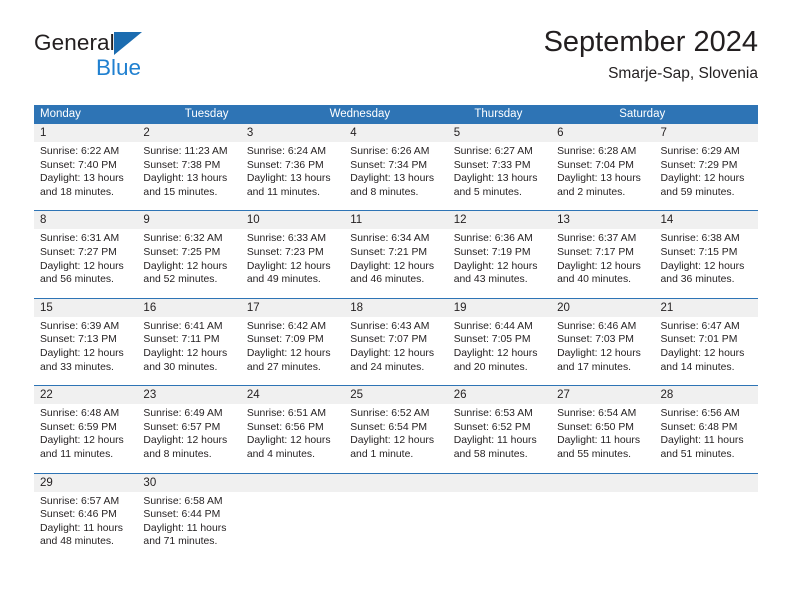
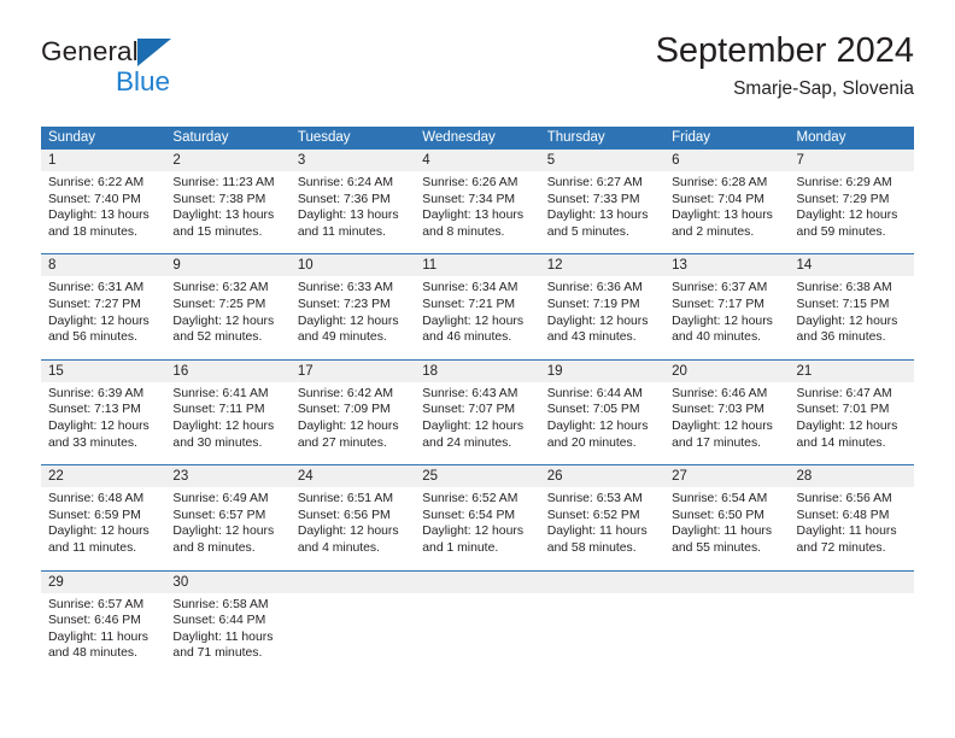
  General
  Blue
  September 2024
  Smarje-Sap, Slovenia
+ Sunday
- Monday
+ Saturday
  Tuesday
  Wednesday
  Thursday
+ Friday
- Saturday
+ Monday
  1
  Sunrise: 6:22 AM
  Sunset: 7:40 PM
  Daylight: 13 hours
  and 18 minutes.
  2
  Sunrise: 11:23 AM
  Sunset: 7:38 PM
  Daylight: 13 hours
  and 15 minutes.
  3
  Sunrise: 6:24 AM
  Sunset: 7:36 PM
  Daylight: 13 hours
  and 11 minutes.
  4
  Sunrise: 6:26 AM
  Sunset: 7:34 PM
  Daylight: 13 hours
  and 8 minutes.
  5
  Sunrise: 6:27 AM
  Sunset: 7:33 PM
  Daylight: 13 hours
  and 5 minutes.
  6
  Sunrise: 6:28 AM
  Sunset: 7:04 PM
  Daylight: 13 hours
  and 2 minutes.
  7
  Sunrise: 6:29 AM
  Sunset: 7:29 PM
  Daylight: 12 hours
  and 59 minutes.
  8
  Sunrise: 6:31 AM
  Sunset: 7:27 PM
  Daylight: 12 hours
  and 56 minutes.
  9
  Sunrise: 6:32 AM
  Sunset: 7:25 PM
  Daylight: 12 hours
  and 52 minutes.
  10
  Sunrise: 6:33 AM
  Sunset: 7:23 PM
  Daylight: 12 hours
  and 49 minutes.
  11
  Sunrise: 6:34 AM
  Sunset: 7:21 PM
  Daylight: 12 hours
  and 46 minutes.
  12
  Sunrise: 6:36 AM
  Sunset: 7:19 PM
  Daylight: 12 hours
  and 43 minutes.
  13
  Sunrise: 6:37 AM
  Sunset: 7:17 PM
  Daylight: 12 hours
  and 40 minutes.
  14
  Sunrise: 6:38 AM
  Sunset: 7:15 PM
  Daylight: 12 hours
  and 36 minutes.
  15
  Sunrise: 6:39 AM
  Sunset: 7:13 PM
  Daylight: 12 hours
  and 33 minutes.
  16
  Sunrise: 6:41 AM
  Sunset: 7:11 PM
  Daylight: 12 hours
  and 30 minutes.
  17
  Sunrise: 6:42 AM
  Sunset: 7:09 PM
  Daylight: 12 hours
  and 27 minutes.
  18
  Sunrise: 6:43 AM
  Sunset: 7:07 PM
  Daylight: 12 hours
  and 24 minutes.
  19
  Sunrise: 6:44 AM
  Sunset: 7:05 PM
  Daylight: 12 hours
  and 20 minutes.
  20
  Sunrise: 6:46 AM
  Sunset: 7:03 PM
  Daylight: 12 hours
  and 17 minutes.
  21
  Sunrise: 6:47 AM
  Sunset: 7:01 PM
  Daylight: 12 hours
  and 14 minutes.
  22
  Sunrise: 6:48 AM
  Sunset: 6:59 PM
  Daylight: 12 hours
  and 11 minutes.
  23
  Sunrise: 6:49 AM
  Sunset: 6:57 PM
  Daylight: 12 hours
  and 8 minutes.
  24
  Sunrise: 6:51 AM
  Sunset: 6:56 PM
  Daylight: 12 hours
  and 4 minutes.
  25
  Sunrise: 6:52 AM
  Sunset: 6:54 PM
  Daylight: 12 hours
  and 1 minute.
  26
  Sunrise: 6:53 AM
  Sunset: 6:52 PM
  Daylight: 11 hours
  and 58 minutes.
  27
  Sunrise: 6:54 AM
  Sunset: 6:50 PM
  Daylight: 11 hours
  and 55 minutes.
  28
  Sunrise: 6:56 AM
  Sunset: 6:48 PM
  Daylight: 11 hours
- and 51 minutes.
+ and 72 minutes.
  29
  Sunrise: 6:57 AM
  Sunset: 6:46 PM
  Daylight: 11 hours
  and 48 minutes.
  30
  Sunrise: 6:58 AM
  Sunset: 6:44 PM
  Daylight: 11 hours
  and 71 minutes.
